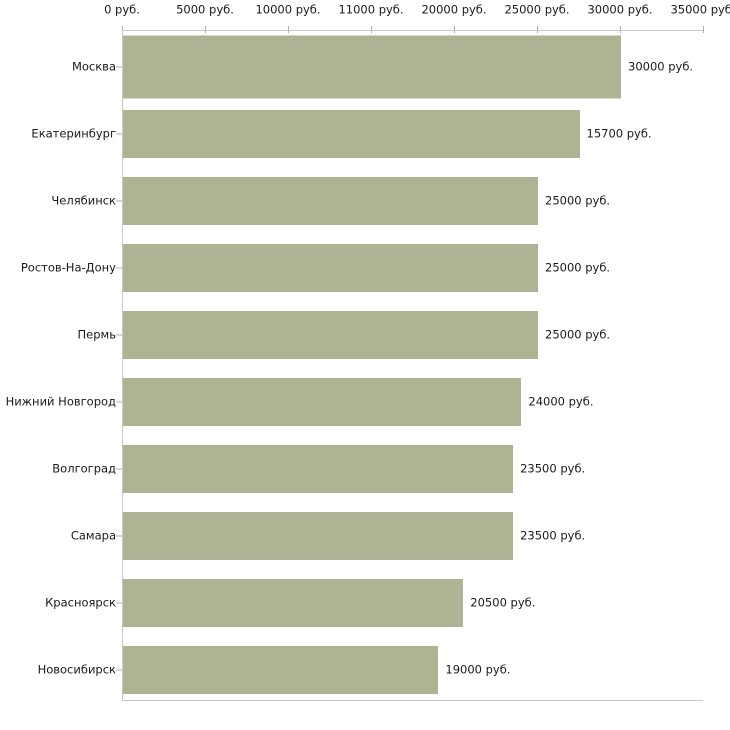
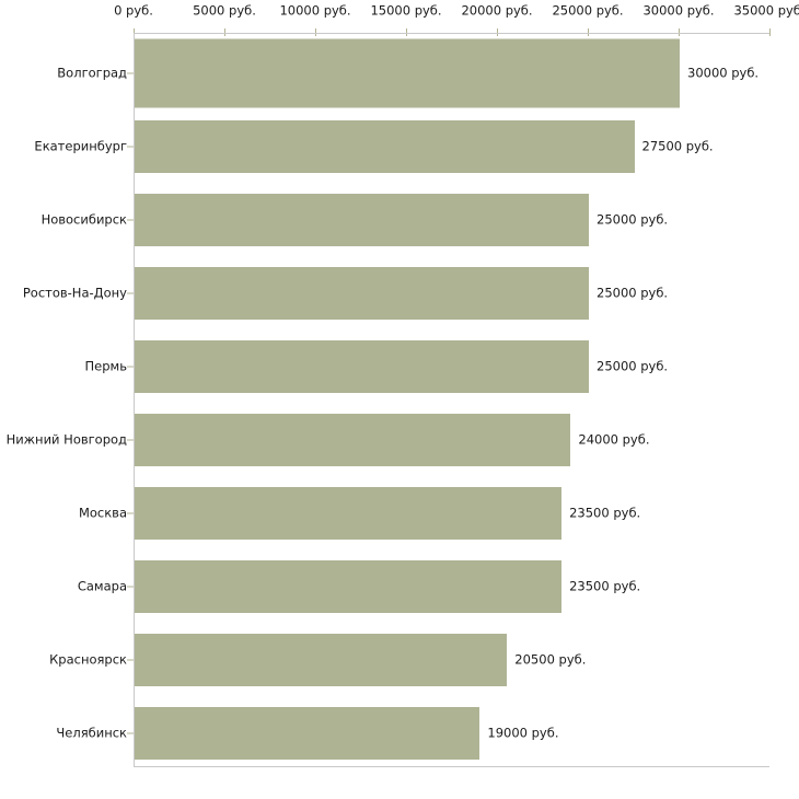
  0 руб.
  5000 руб.
  10000 руб.
- 11000 руб.
+ 15000 руб.
  20000 руб.
  25000 руб.
  30000 руб.
  35000 руб
- Москва
+ Волгоград
  30000 руб.
  Екатеринбург
- 15700 руб.
+ 27500 руб.
- Челябинск
+ Новосибирск
  25000 руб.
  Ростов-На-Дону
  25000 руб.
  Пермь
  25000 руб.
  Нижний Новгород
  24000 руб.
- Волгоград
+ Москва
  23500 руб.
  Самара
  23500 руб.
  Красноярск
  20500 руб.
- Новосибирск
+ Челябинск
  19000 руб.
